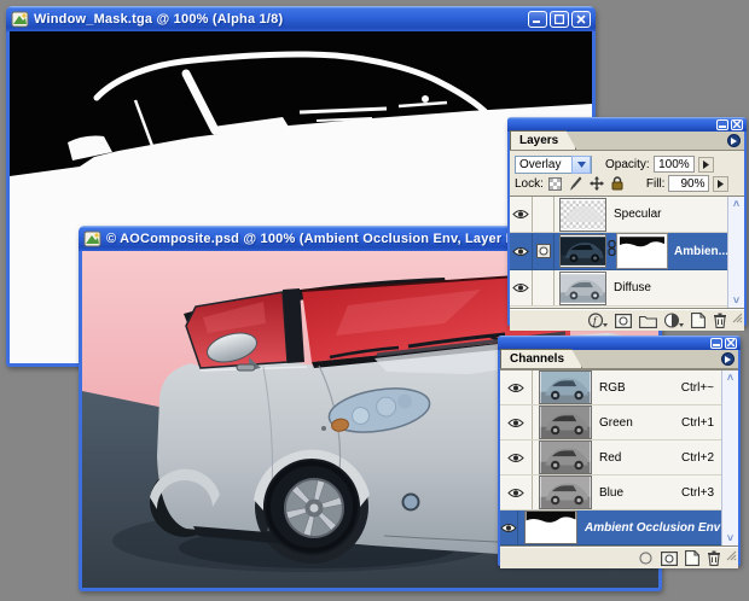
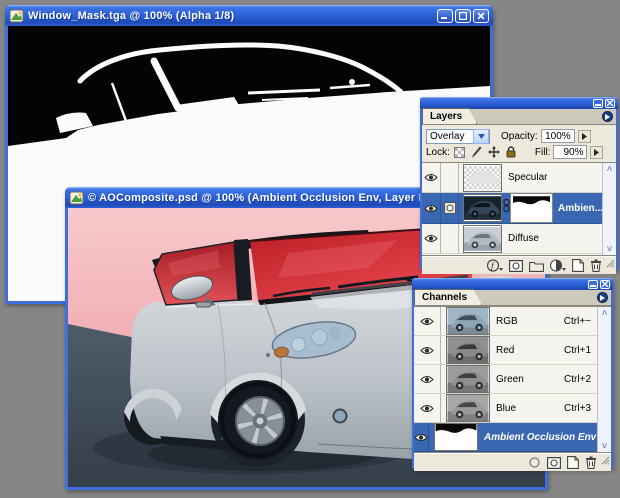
  Window_Mask.tga @ 100% (Alpha 1/8)
  © AOComposite.psd @ 100% (Ambient Occlusion Env, Layer
  Layers
  Overlay
  Opacity:
  100%
  Lock:
  Fill:
  90%
  Specular
  Ambien..
  Diffuse
  ˄
  ˅
  f
  Channels
  RGB
  Ctrl+~
- Green
+ Red
  Ctrl+1
- Red
+ Green
  Ctrl+2
  Blue
  Ctrl+3
  Ambient Occlusion Env
  ˄
  ˅
